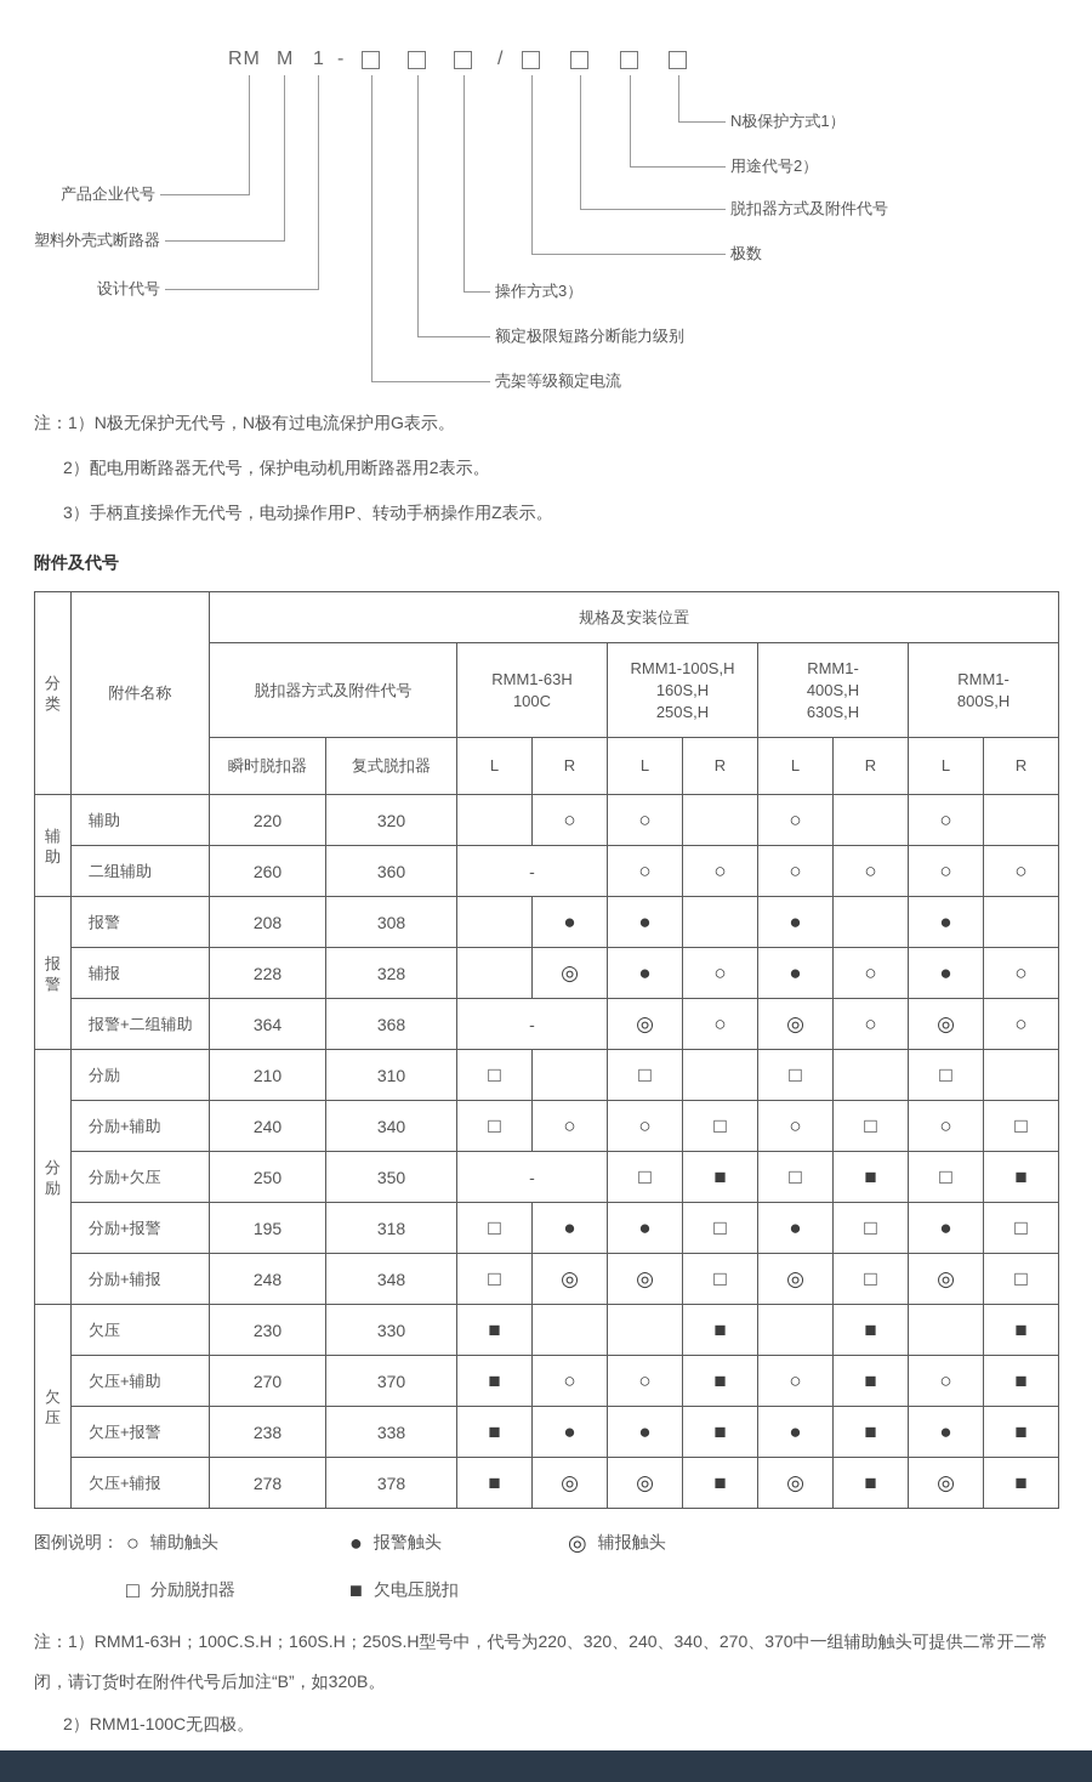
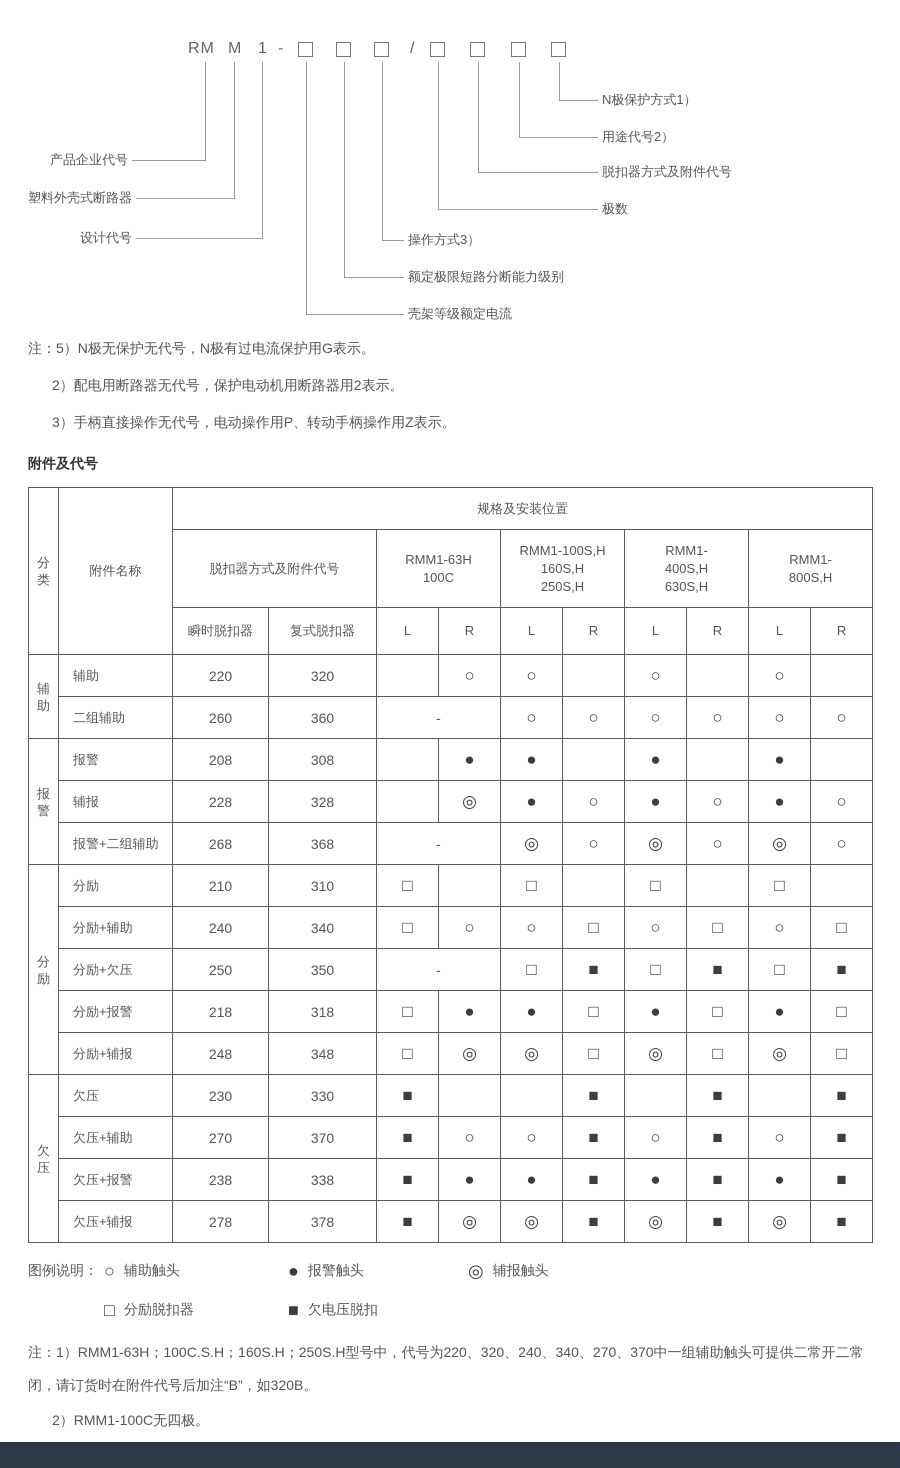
  RM
  M
  1
  -
  /
  产品企业代号
  塑料外壳式断路器
  设计代号
  操作方式3）
  额定极限短路分断能力级别
  壳架等级额定电流
  N极保护方式1）
  用途代号2）
  脱扣器方式及附件代号
  极数
- 注：1）N极无保护无代号，N极有过电流保护用G表示。
+ 注：5）N极无保护无代号，N极有过电流保护用G表示。
  2）配电用断路器无代号，保护电动机用断路器用2表示。
  3）手柄直接操作无代号，电动操作用P、转动手柄操作用Z表示。
  附件及代号
  分类	附件名称	规格及安装位置
  脱扣器方式及附件代号	RMM1-63H 100C	RMM1-100S,H 160S,H 250S,H	RMM1- 400S,H 630S,H	RMM1- 800S,H
  瞬时脱扣器	复式脱扣器	L	R	L	R	L	R	L	R
  辅助	辅助	220	320		○	○		○		○
  二组辅助	260	360	-	○	○	○	○	○	○
  报警	报警	208	308		●	●		●		●
  辅报	228	328		◎	●	○	●	○	●	○
- 报警+二组辅助	364	368	-	◎	○	◎	○	◎	○
+ 报警+二组辅助	268	368	-	◎	○	◎	○	◎	○
  分励	分励	210	310	□		□		□		□
  分励+辅助	240	340	□	○	○	□	○	□	○	□
  分励+欠压	250	350	-	□	■	□	■	□	■
- 分励+报警	195	318	□	●	●	□	●	□	●	□
+ 分励+报警	218	318	□	●	●	□	●	□	●	□
  分励+辅报	248	348	□	◎	◎	□	◎	□	◎	□
  欠压	欠压	230	330	■			■		■		■
  欠压+辅助	270	370	■	○	○	■	○	■	○	■
  欠压+报警	238	338	■	●	●	■	●	■	●	■
  欠压+辅报	278	378	■	◎	◎	■	◎	■	◎	■
  图例说明：
  ○ 辅助触头
  ● 报警触头
  ◎ 辅报触头
  □ 分励脱扣器
  ■ 欠电压脱扣
  注：1）RMM1-63H；100C.S.H；160S.H；250S.H型号中，代号为220、320、240、340、270、370中一组辅助触头可提供二常开二常闭，请订货时在附件代号后加注“B”，如320B。
  2）RMM1-100C无四极。
